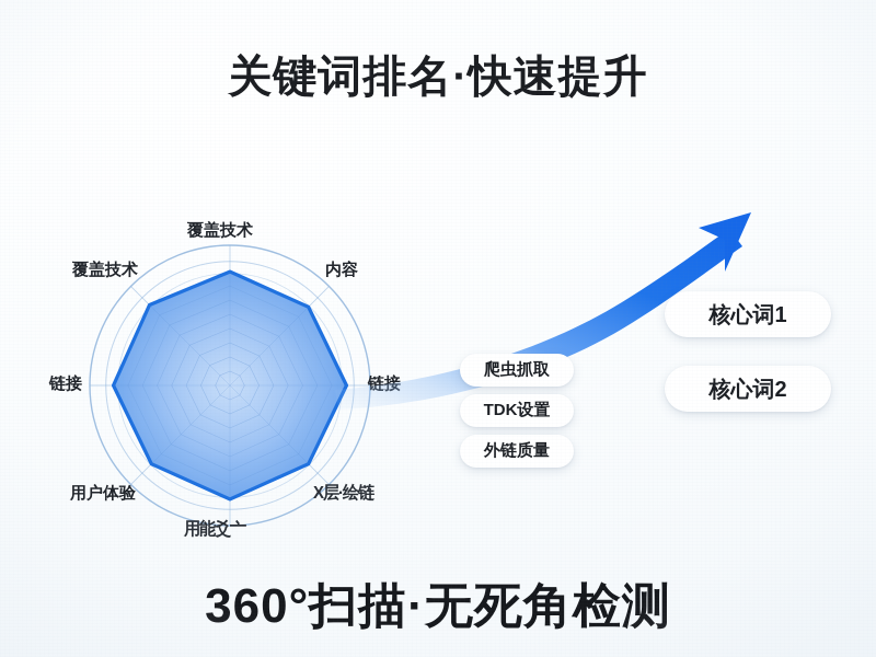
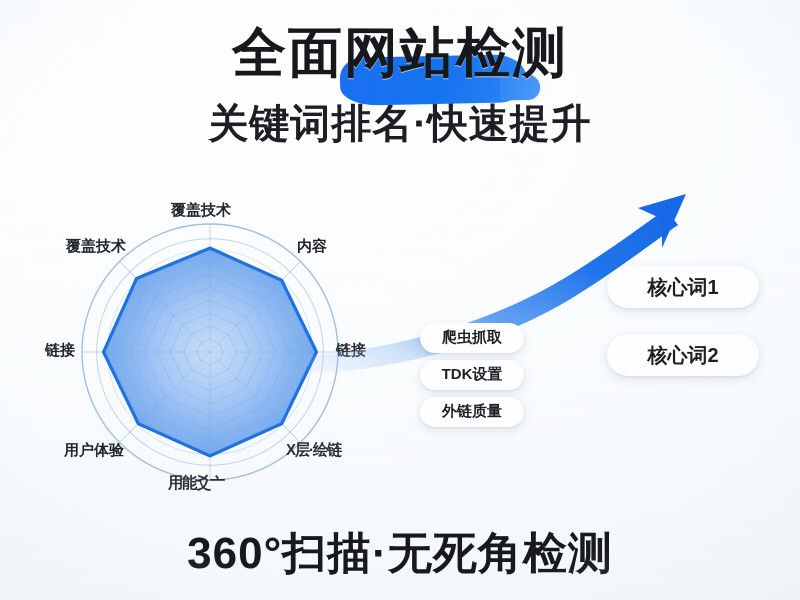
+ 全面网站检测
